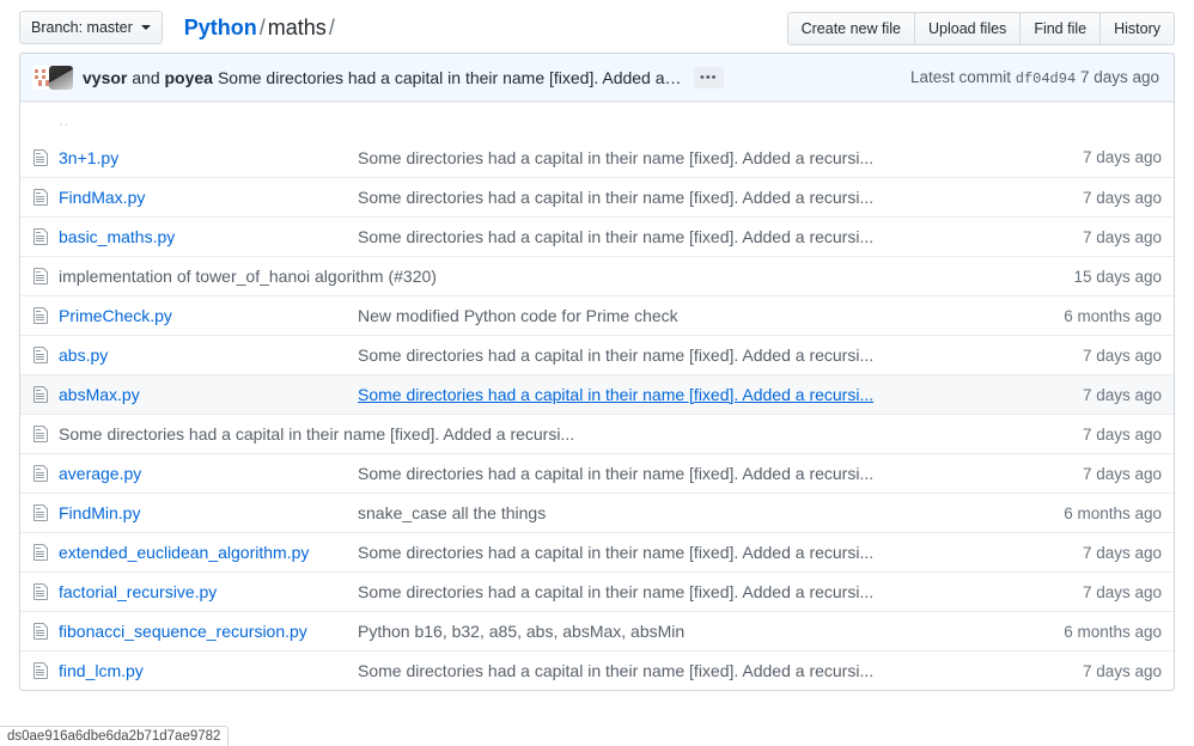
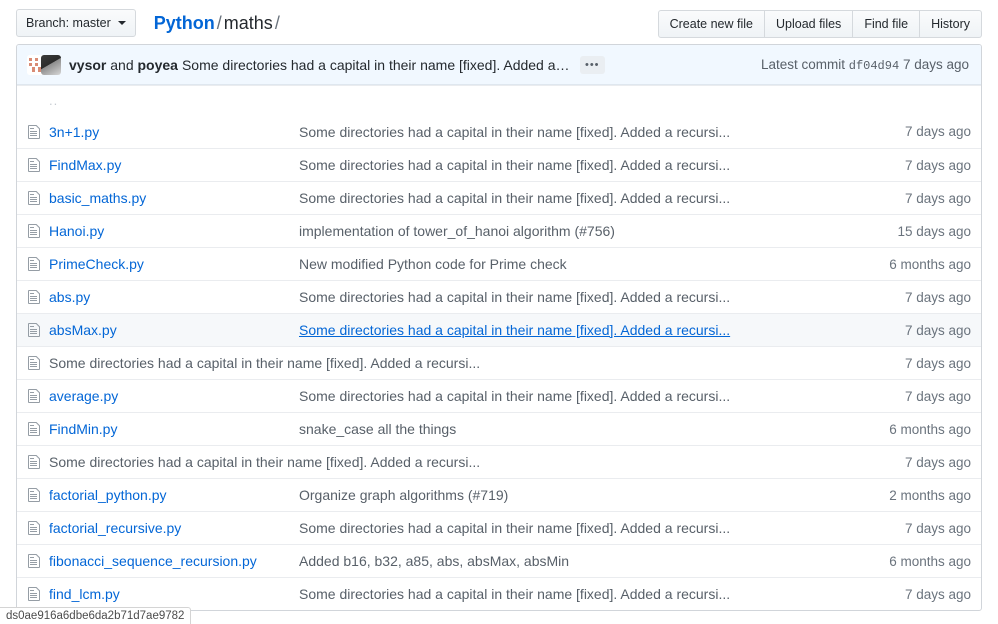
  Branch: master
  Python/maths/
  Create new file
  Upload files
  Find file
  History
  vysor and poyea
  Some directories had a capital in their name [fixed]. Added a re
  •••
  Latest commit df04d94 7 days ago
  ..
  3n+1.py
  Some directories had a capital in their name [fixed]. Added a recursi...
  7 days ago
  FindMax.py
  Some directories had a capital in their name [fixed]. Added a recursi...
  7 days ago
  basic_maths.py
  Some directories had a capital in their name [fixed]. Added a recursi...
  7 days ago
+ Hanoi.py
- implementation of tower_of_hanoi algorithm (#320)
+ implementation of tower_of_hanoi algorithm (#756)
  15 days ago
  PrimeCheck.py
  New modified Python code for Prime check
  6 months ago
  abs.py
  Some directories had a capital in their name [fixed]. Added a recursi...
  7 days ago
  absMax.py
  Some directories had a capital in their name [fixed]. Added a recursi...
  7 days ago
  Some directories had a capital in their name [fixed]. Added a recursi...
  7 days ago
  average.py
  Some directories had a capital in their name [fixed]. Added a recursi...
  7 days ago
  FindMin.py
  snake_case all the things
  6 months ago
- extended_euclidean_algorithm.py
  Some directories had a capital in their name [fixed]. Added a recursi...
  7 days ago
+ factorial_python.py
+ Organize graph algorithms (#719)
+ 2 months ago
  factorial_recursive.py
  Some directories had a capital in their name [fixed]. Added a recursi...
  7 days ago
  fibonacci_sequence_recursion.py
- Python b16, b32, a85, abs, absMax, absMin
+ Added b16, b32, a85, abs, absMax, absMin
  6 months ago
  find_lcm.py
  Some directories had a capital in their name [fixed]. Added a recursi...
  7 days ago
  ds0ae916a6dbe6da2b71d7ae9782
